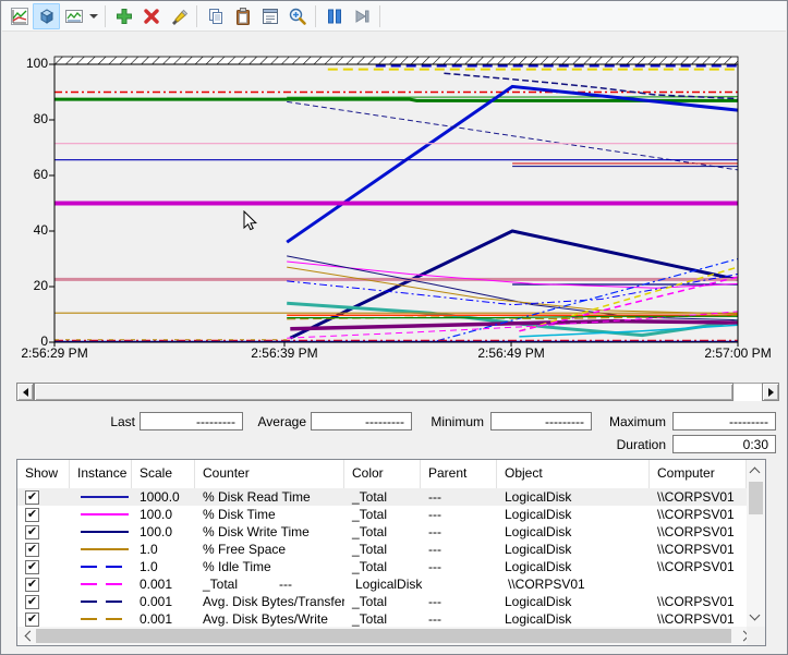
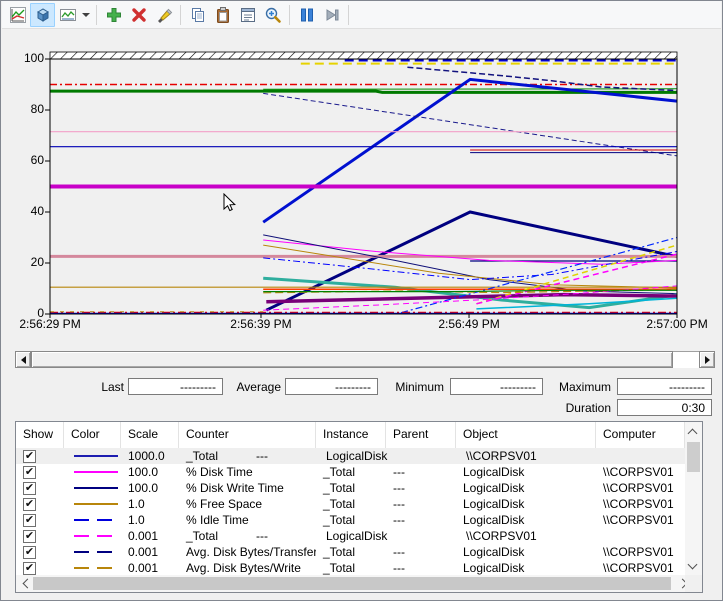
  100
  80
  60
  40
  20
  0
  2:56:29 PM
  2:56:39 PM
  2:56:49 PM
  2:57:00 PM
  Last
  ---------
  Average
  ---------
  Minimum
  ---------
  Maximum
  ---------
  Duration
  0:30
  Show
- Instance
+ Color
  Scale
  Counter
- Color
+ Instance
  Parent
  Object
  Computer
  ✔
  1000.0
- % Disk Read Time
  _Total
  ---
  LogicalDisk
  \\CORPSV01
  ✔
  100.0
  % Disk Time
  _Total
  ---
  LogicalDisk
  \\CORPSV01
  ✔
  100.0
  % Disk Write Time
  _Total
  ---
  LogicalDisk
  \\CORPSV01
  ✔
  1.0
  % Free Space
  _Total
  ---
  LogicalDisk
  \\CORPSV01
  ✔
  1.0
  % Idle Time
  _Total
  ---
  LogicalDisk
  \\CORPSV01
  ✔
  0.001
  _Total
  ---
  LogicalDisk
  \\CORPSV01
  ✔
  0.001
  Avg. Disk Bytes/Transfer
  _Total
  ---
  LogicalDisk
  \\CORPSV01
  ✔
  0.001
  Avg. Disk Bytes/Write
  _Total
  ---
  LogicalDisk
  \\CORPSV01
